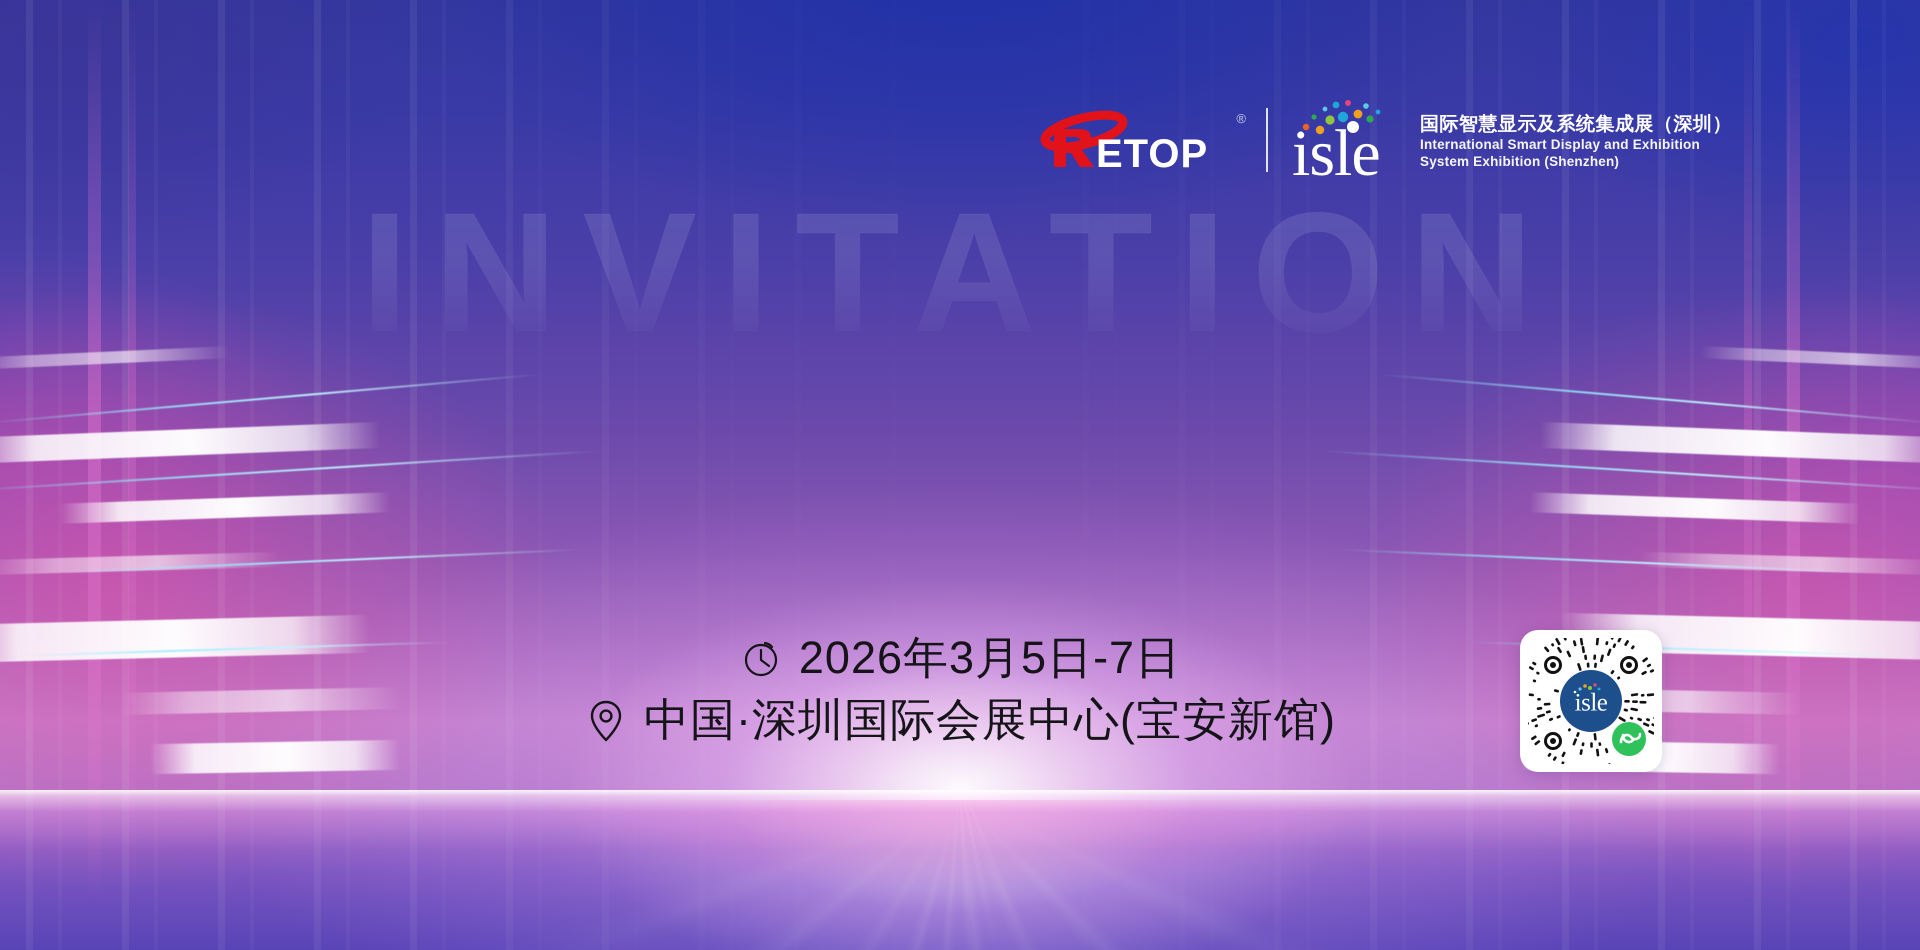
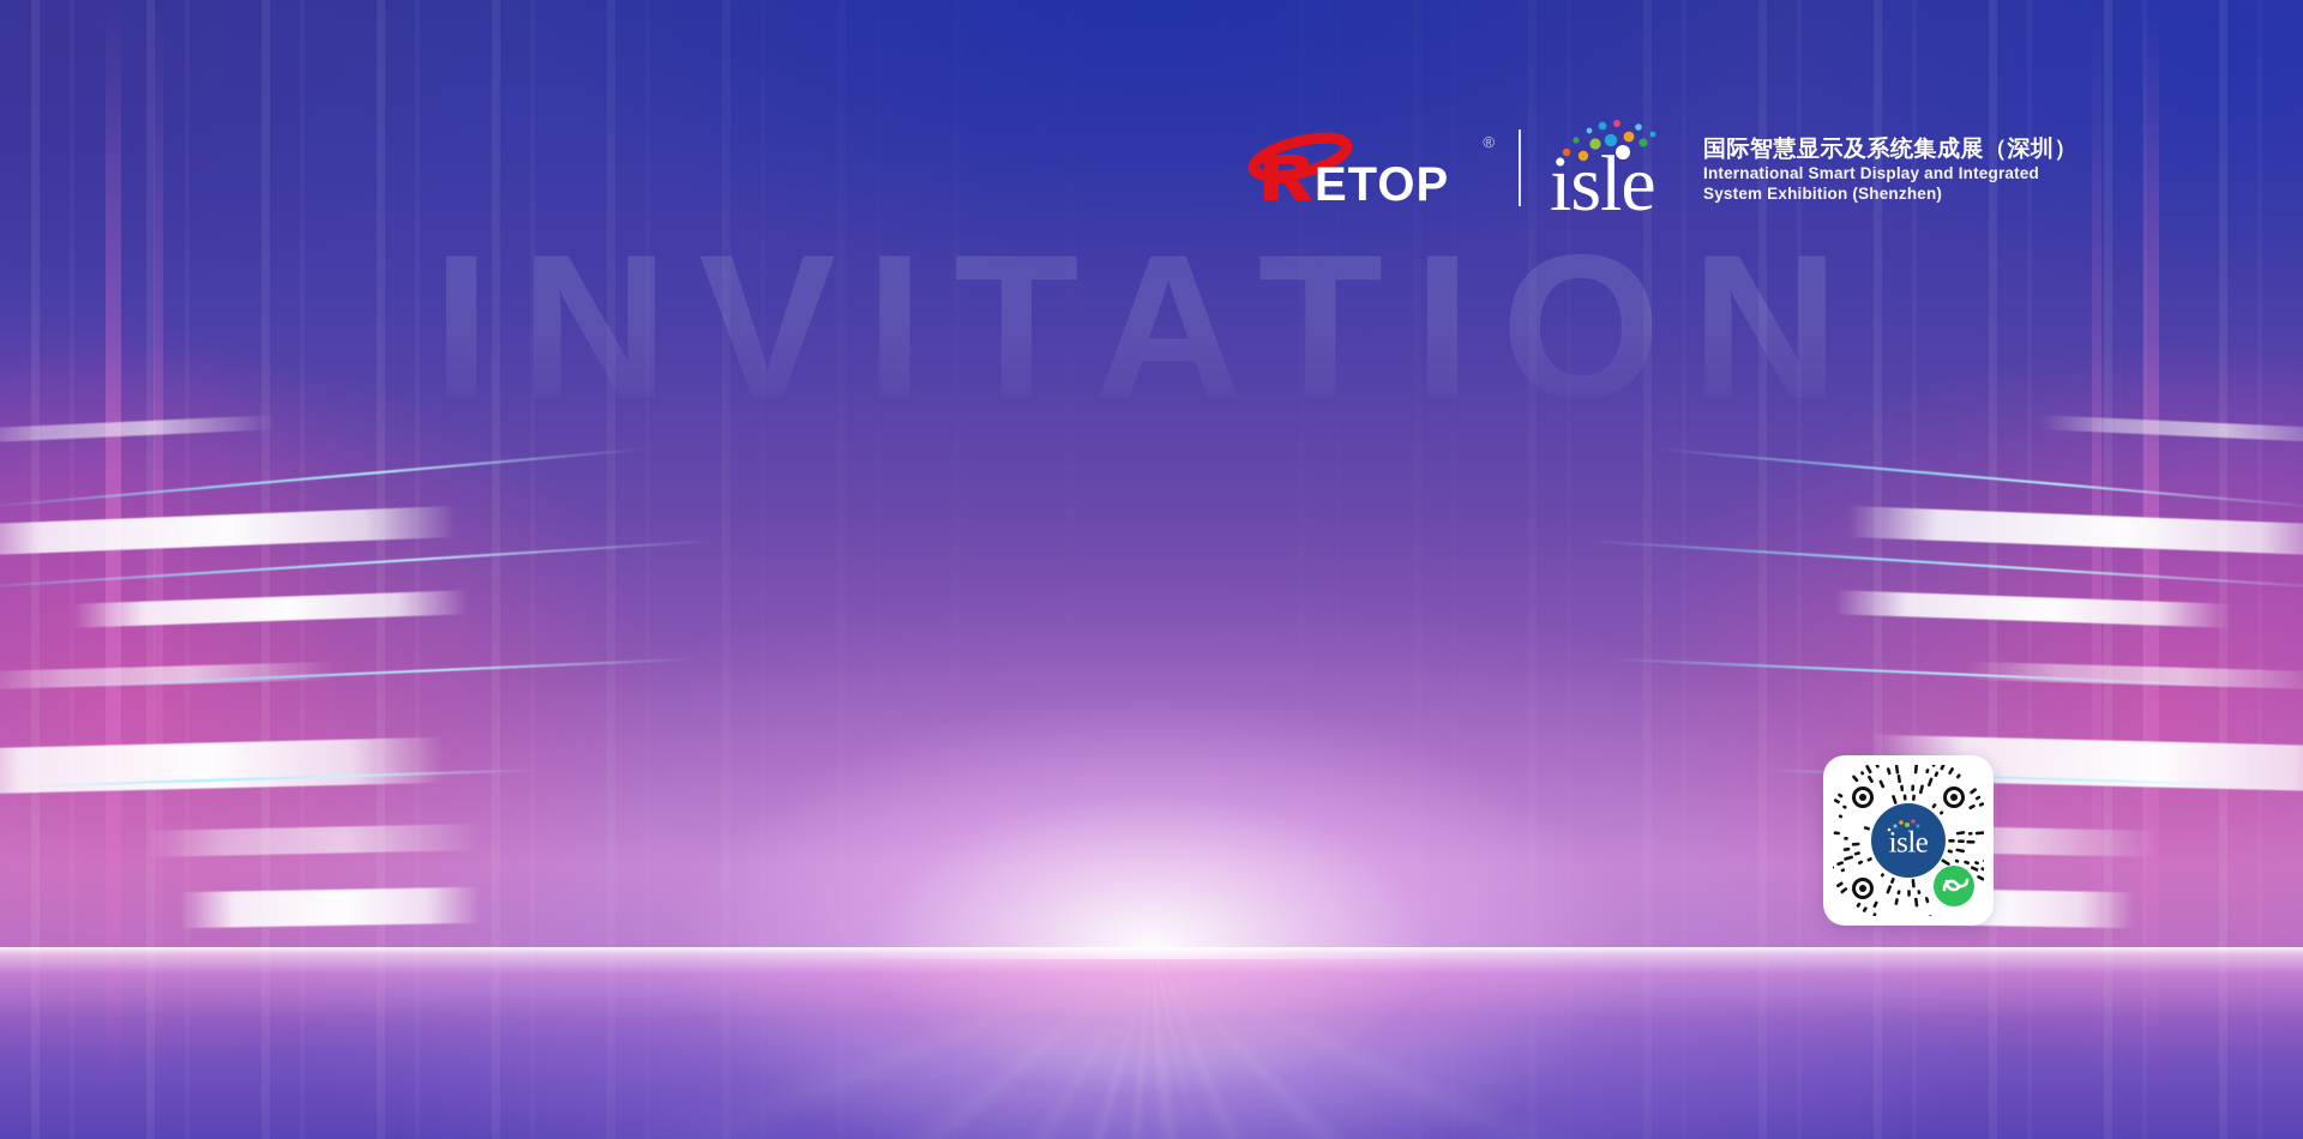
  INVITATION
  ETOP
  ®
  isle
  国际智慧显示及系统集成展（深圳）
- International Smart Display and Exhibition
+ International Smart Display and Integrated
  System Exhibition (Shenzhen)
- 2026年3月5日-7日
- 中国·深圳国际会展中心(宝安新馆)
  isle
